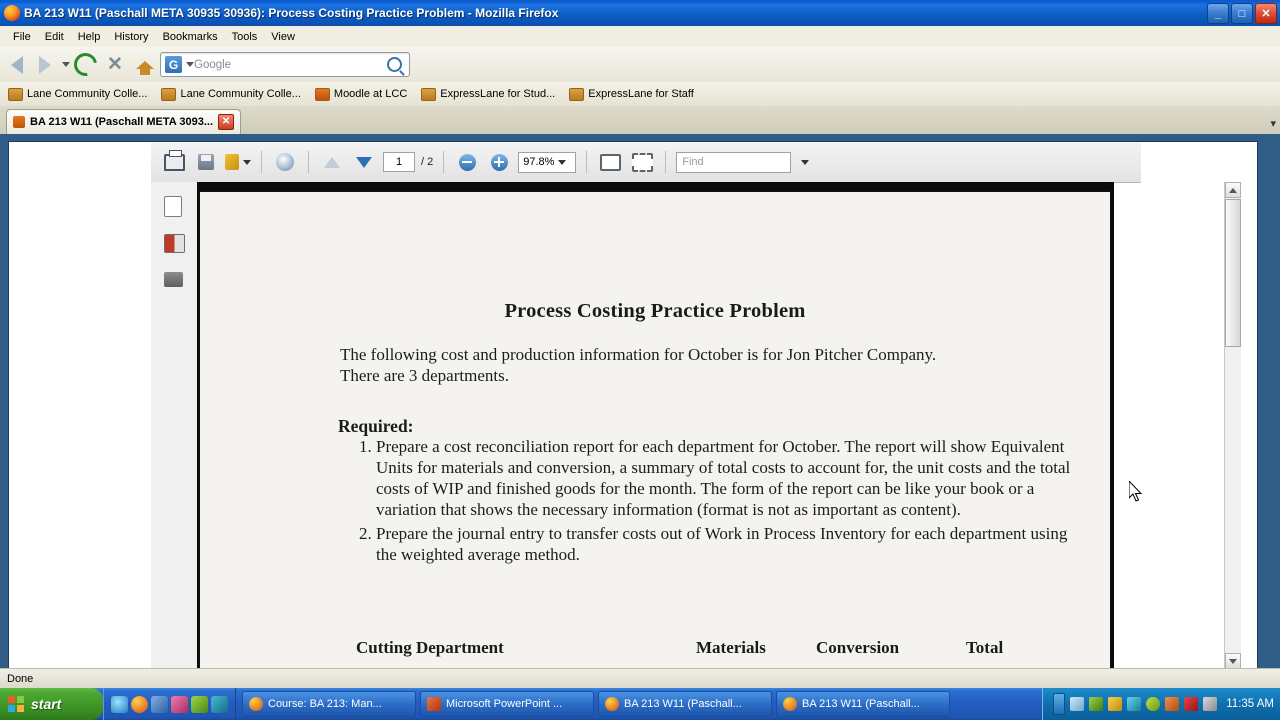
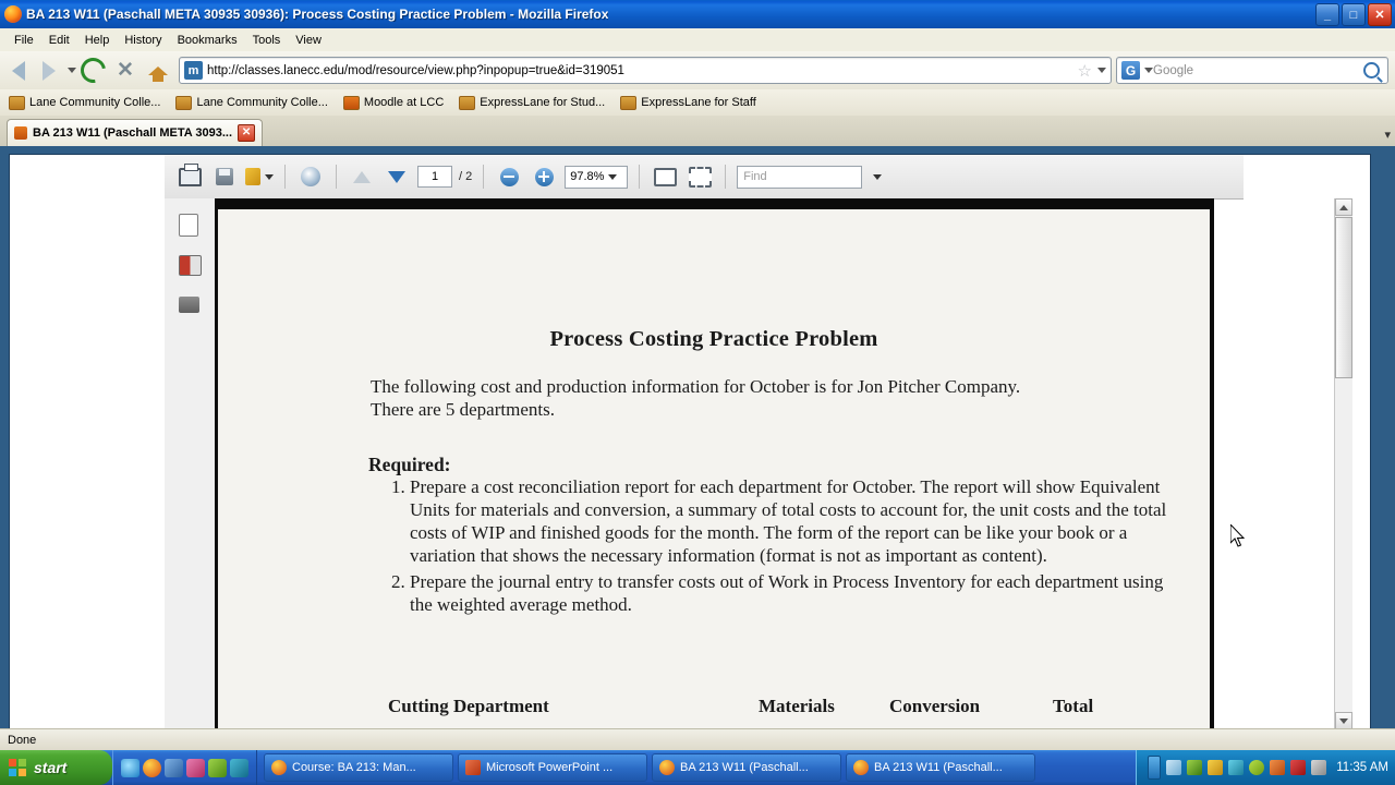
  BA 213 W11 (Paschall META 30935 30936): Process Costing Practice Problem - Mozilla Firefox
  _
  □
  ✕
  File
  Edit
  Help
  History
  Bookmarks
  Tools
  View
  ✕
+ m
+ http://classes.lanecc.edu/mod/resource/view.php?inpopup=true&id=319051
+ ☆
  G
  Google
  Lane Community Colle...
  Lane Community Colle...
  Moodle at LCC
  ExpressLane for Stud...
  ExpressLane for Staff
  BA 213 W11 (Paschall META 3093...
  ✕
  ▾
  1
  / 2
  97.8%
  Find
  Process Costing Practice Problem
  The following cost and production information for October is for Jon Pitcher Company.
- There are 3 departments.
+ There are 5 departments.
  Required:
  Prepare a cost reconciliation report for each department for October. The report will show Equivalent Units for materials and conversion, a summary of total costs to account for, the unit costs and the total costs of WIP and finished goods for the month. The form of the report can be like your book or a variation that shows the necessary information (format is not as important as content).
  Prepare the journal entry to transfer costs out of Work in Process Inventory for each department using the weighted average method.
  Cutting Department
  Materials
  Conversion
  Total
  Done
  start
  Course: BA 213: Man...
  Microsoft PowerPoint ...
  BA 213 W11 (Paschall...
  BA 213 W11 (Paschall...
  11:35 AM
